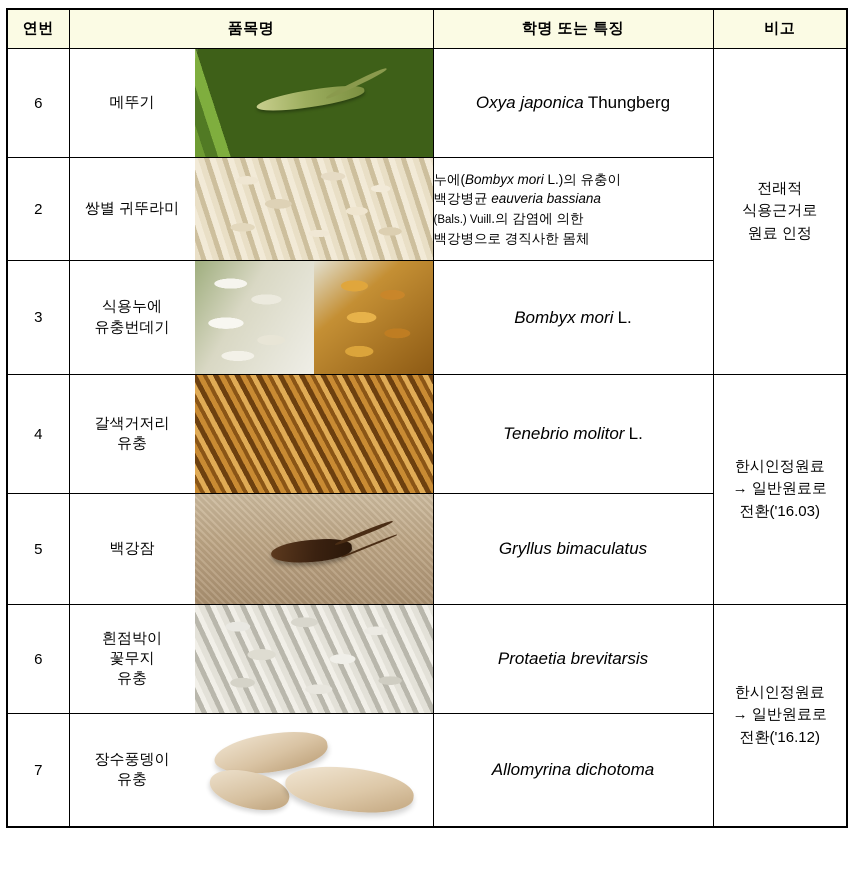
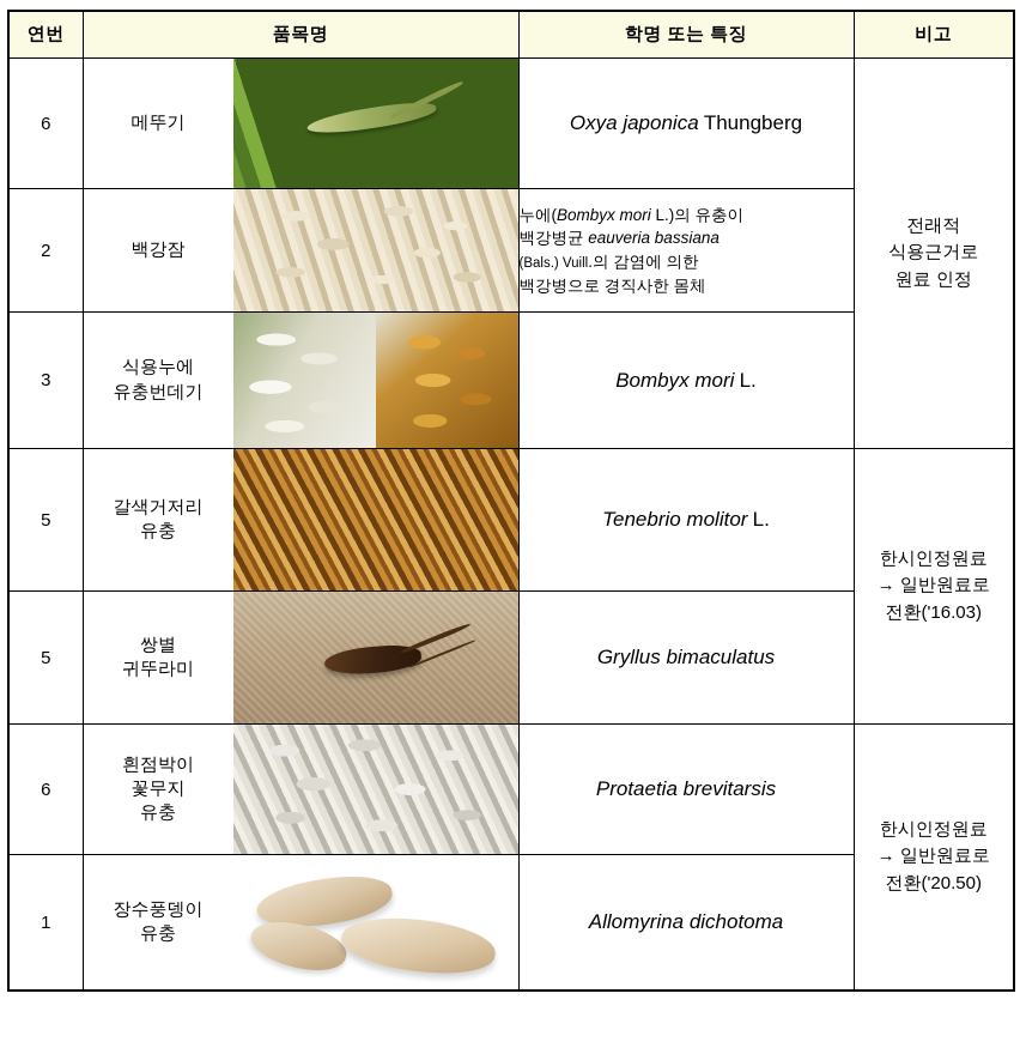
  연번	품목명	학명 또는 특징	비고
  6	메뚜기	Oxya japonica Thungberg	전래적 식용근거로 원료 인정
- 2	쌍별 귀뚜라미	누에(Bombyx mori L.)의 유충이 백강병균 eauveria bassiana (Bals.) Vuill.의 감염에 의한 백강병으로 경직사한 몸체
+ 2	백강잠	누에(Bombyx mori L.)의 유충이 백강병균 eauveria bassiana (Bals.) Vuill.의 감염에 의한 백강병으로 경직사한 몸체
  3	식용누에 유충번데기	Bombyx mori L.
- 4	갈색거저리 유충	Tenebrio molitor L.	한시인정원료 → 일반원료로 전환('16.03)
+ 5	갈색거저리 유충	Tenebrio molitor L.	한시인정원료 → 일반원료로 전환('16.03)
- 5	백강잠	Gryllus bimaculatus
+ 5	쌍별 귀뚜라미	Gryllus bimaculatus
- 6	흰점박이 꽃무지 유충	Protaetia brevitarsis	한시인정원료 → 일반원료로 전환('16.12)
+ 6	흰점박이 꽃무지 유충	Protaetia brevitarsis	한시인정원료 → 일반원료로 전환('20.50)
- 7	장수풍뎅이 유충	Allomyrina dichotoma
+ 1	장수풍뎅이 유충	Allomyrina dichotoma
